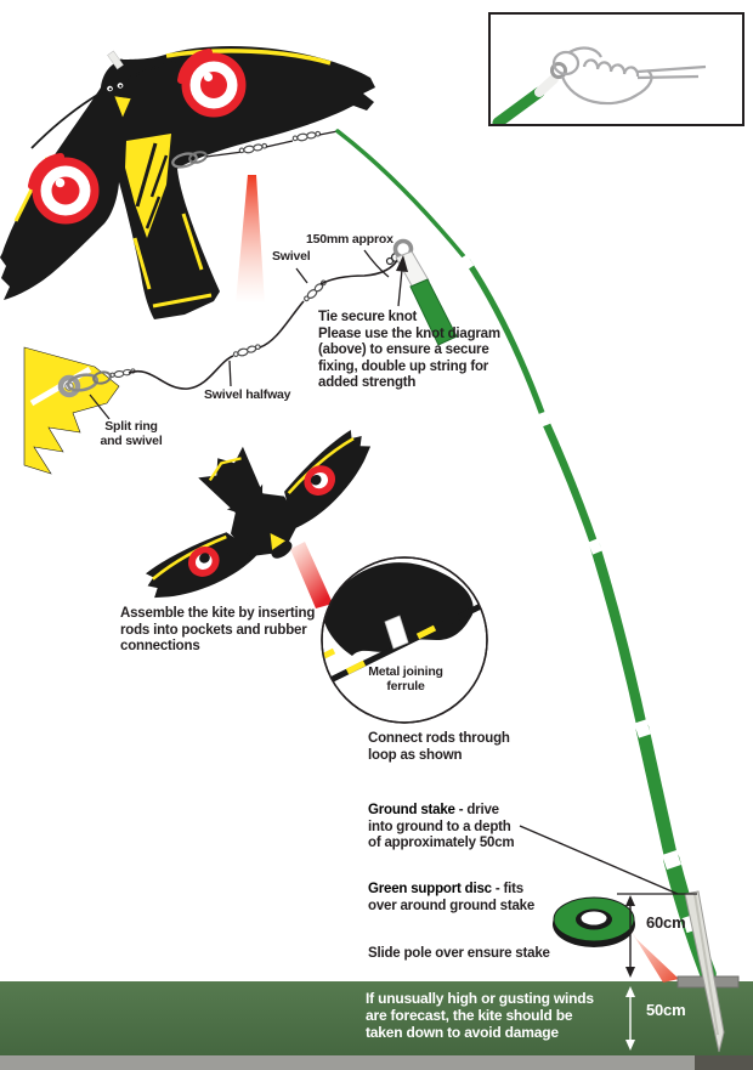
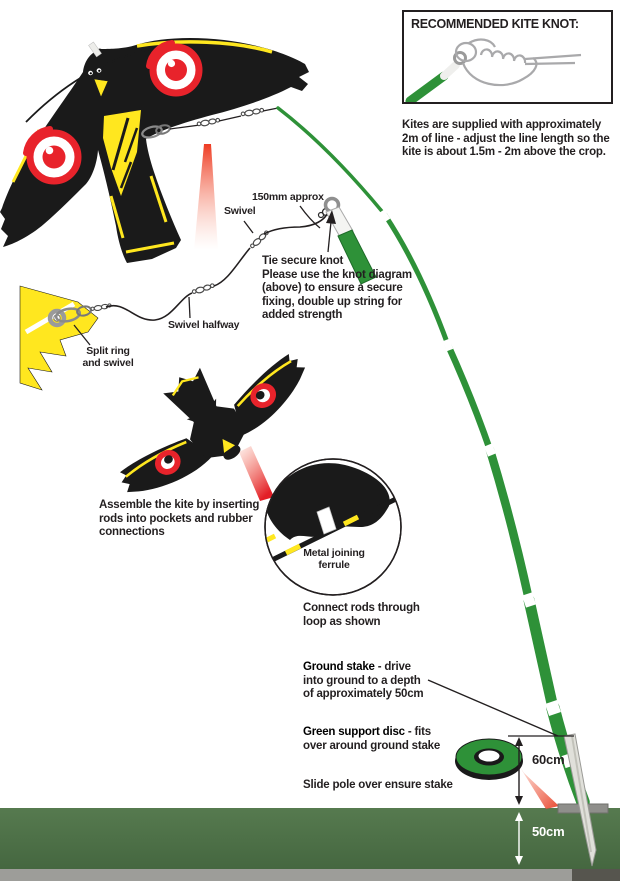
+ RECOMMENDED KITE KNOT:
+ Kites are supplied with approximately
+ 2m of line - adjust the line length so the
+ kite is about 1.5m - 2m above the crop.
  150mm approx
  Swivel
  Tie secure knot
  Please use the knot diagram
  (above) to ensure a secure
  fixing, double up string for
  added strength
  Swivel halfway
  Split ring
  and swivel
  Assemble the kite by inserting
  rods into pockets and rubber
  connections
  Metal joining
  ferrule
  Connect rods through
  loop as shown
  Ground stake - drive
  into ground to a depth
  of approximately 50cm
  Green support disc - fits
  over around ground stake
  Slide pole over ensure stake
  60cm
  50cm
- If unusually high or gusting winds
- are forecast, the kite should be
- taken down to avoid damage
